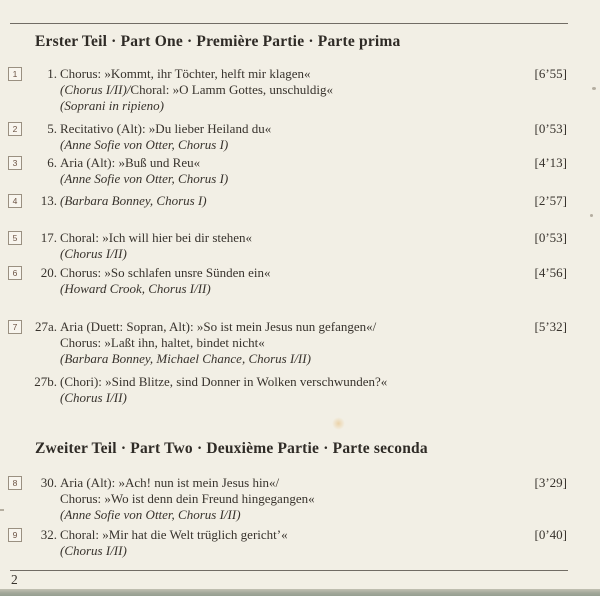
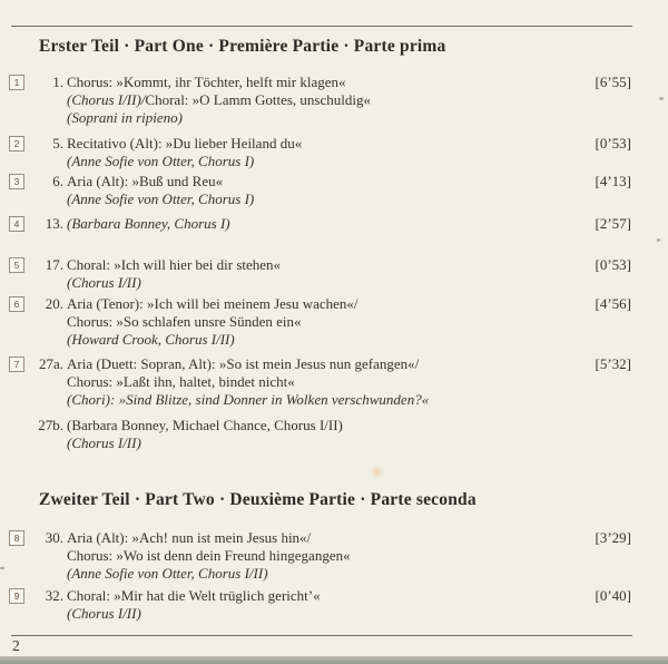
  Erster Teil · Part One · Première Partie · Parte prima
  1
  1.
  Chorus: »Kommt, ihr Töchter, helft mir klagen«
  (Chorus I/II)/Choral: »O Lamm Gottes, unschuldig«
  (Soprani in ripieno)
  [6’55]
  2
  5.
  Recitativo (Alt): »Du lieber Heiland du«
  (Anne Sofie von Otter, Chorus I)
  [0’53]
  3
  6.
  Aria (Alt): »Buß und Reu«
  (Anne Sofie von Otter, Chorus I)
  [4’13]
  4
  13.
  (Barbara Bonney, Chorus I)
  [2’57]
  5
  17.
  Choral: »Ich will hier bei dir stehen«
  (Chorus I/II)
  [0’53]
  6
  20.
+ Aria (Tenor): »Ich will bei meinem Jesu wachen«/
  Chorus: »So schlafen unsre Sünden ein«
  (Howard Crook, Chorus I/II)
  [4’56]
  7
  27a.
  Aria (Duett: Sopran, Alt): »So ist mein Jesus nun gefangen«/
  Chorus: »Laßt ihn, haltet, bindet nicht«
- (Barbara Bonney, Michael Chance, Chorus I/II)
+ (Chori): »Sind Blitze, sind Donner in Wolken verschwunden?«
  [5’32]
  27b.
- (Chori): »Sind Blitze, sind Donner in Wolken verschwunden?«
+ (Barbara Bonney, Michael Chance, Chorus I/II)
  (Chorus I/II)
  Zweiter Teil · Part Two · Deuxième Partie · Parte seconda
  8
  30.
  Aria (Alt): »Ach! nun ist mein Jesus hin«/
  Chorus: »Wo ist denn dein Freund hingegangen«
  (Anne Sofie von Otter, Chorus I/II)
  [3’29]
  9
  32.
  Choral: »Mir hat die Welt trüglich gericht’«
  (Chorus I/II)
  [0’40]
  2
